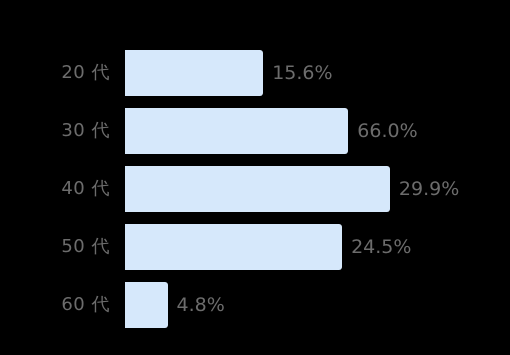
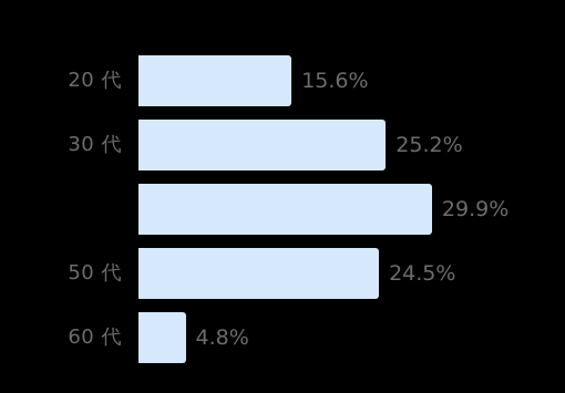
  20 代
  15.6%
  30 代
- 66.0%
+ 25.2%
- 40 代
  29.9%
  50 代
  24.5%
  60 代
  4.8%
